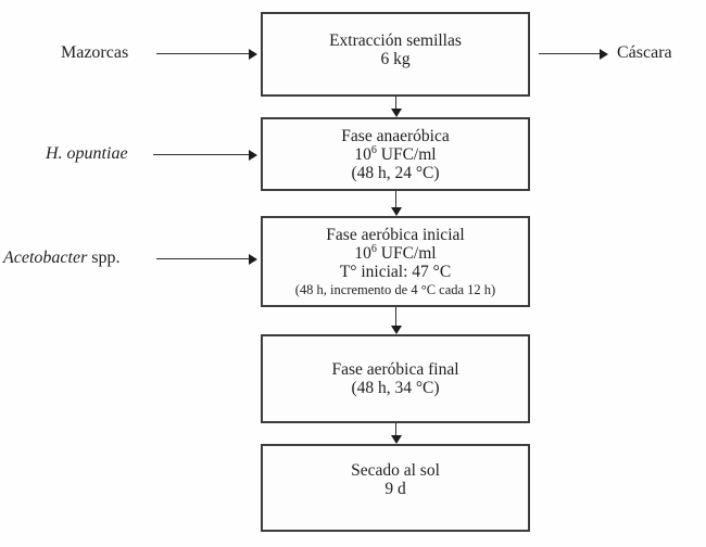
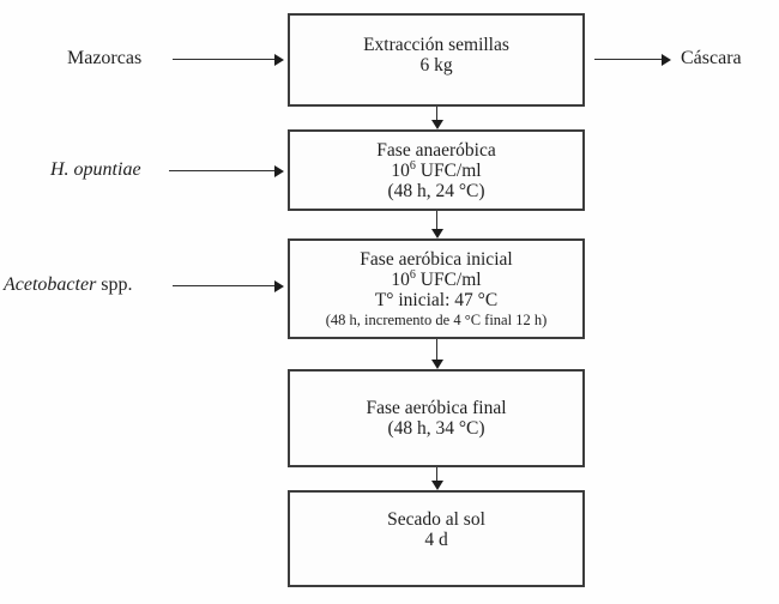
  Extracción semillas
  6 kg
  Fase anaeróbica
  106 UFC/ml
  (48 h, 24 °C)
  Fase aeróbica inicial
  106 UFC/ml
  T° inicial: 47 °C
- (48 h, incremento de 4 °C cada 12 h)
+ (48 h, incremento de 4 °C final 12 h)
  Fase aeróbica final
  (48 h, 34 °C)
  Secado al sol
- 9 d
+ 4 d
  Mazorcas
  H. opuntiae
  Acetobacter spp.
  Cáscara
